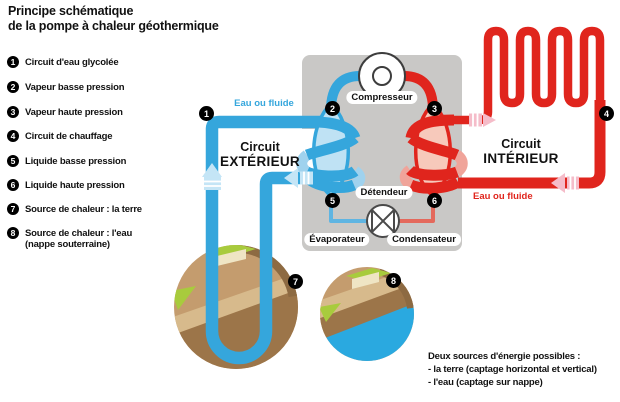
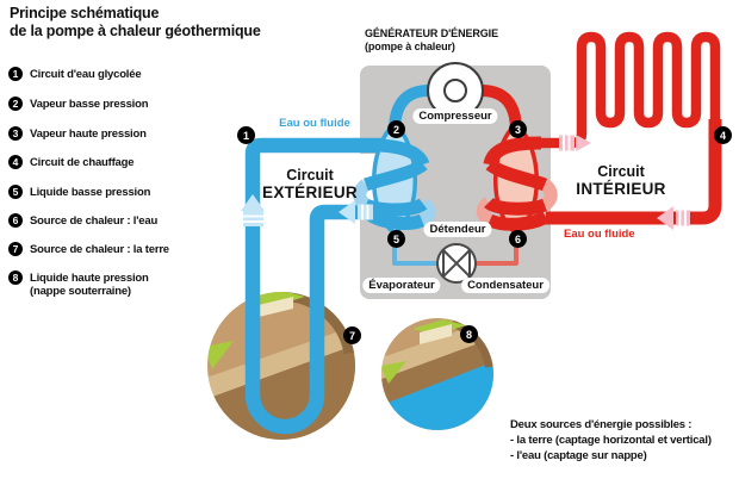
  Principe schématique
  de la pompe à chaleur géothermique
  1
  Circuit d'eau glycolée
  2
  Vapeur basse pression
  3
  Vapeur haute pression
  4
  Circuit de chauffage
  5
  Liquide basse pression
  6
- Liquide haute pression
+ Source de chaleur : l'eau
  7
  Source de chaleur : la terre
  8
- Source de chaleur : l'eau
+ Liquide haute pression
  (nappe souterraine)
+ GÉNÉRATEUR D'ÉNERGIE
+ (pompe à chaleur)
  Compresseur
  Détendeur
  Évaporateur
  Condensateur
  Circuit
  EXTÉRIEUR
  Circuit
  INTÉRIEUR
  Eau ou fluide
  Eau ou fluide
  1
  2
  3
  4
  5
  6
  7
  8
  Deux sources d'énergie possibles :
  - la terre (captage horizontal et vertical)
  - l'eau (captage sur nappe)
